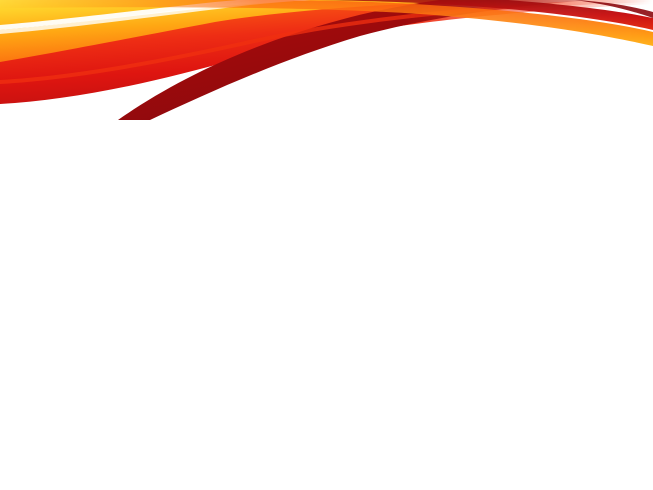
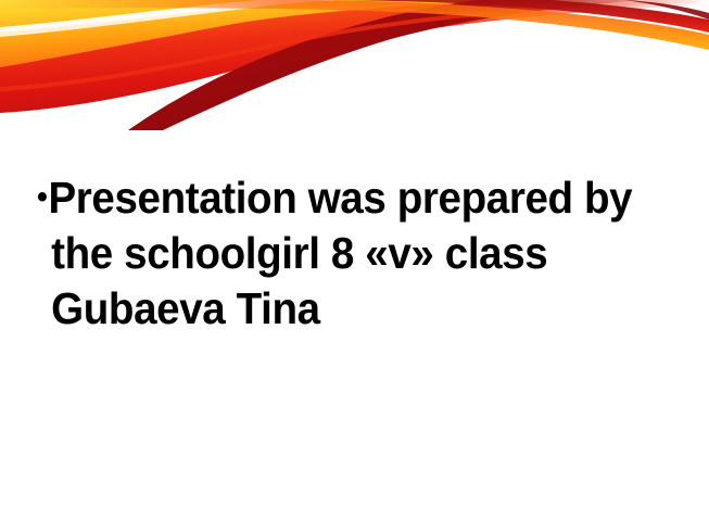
+ •Presentation was prepared by
+ the schoolgirl 8 «v» class
+ Gubaeva Tina
